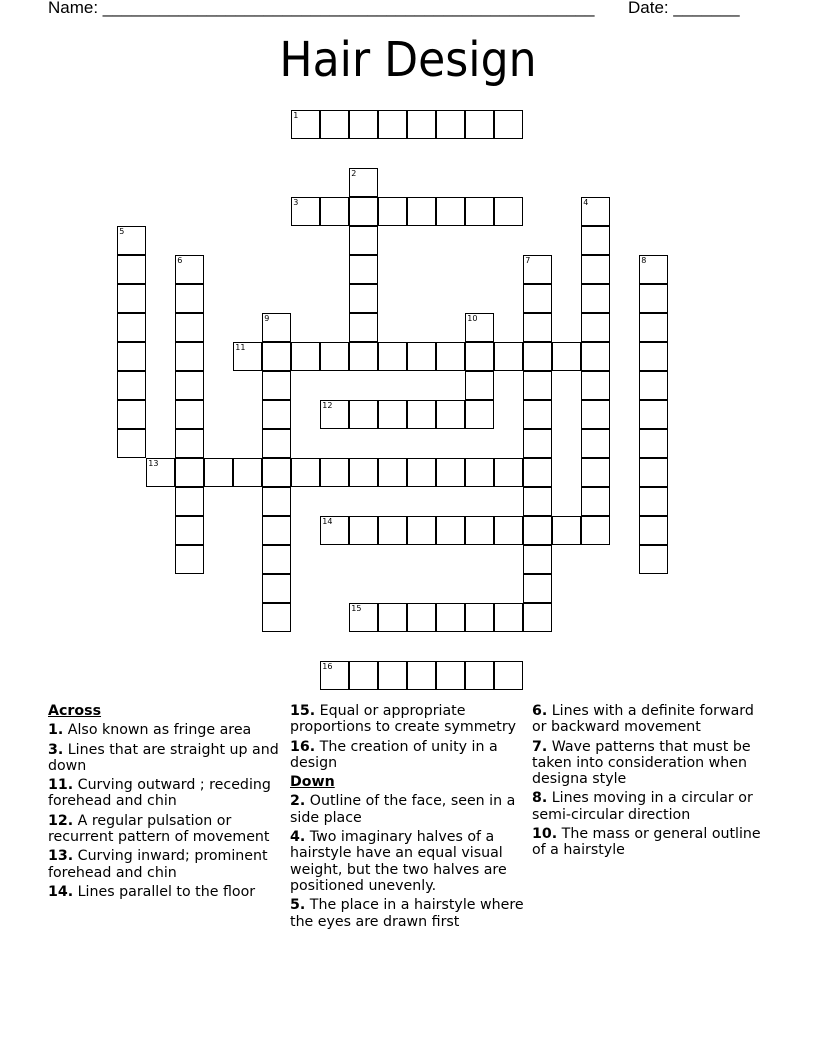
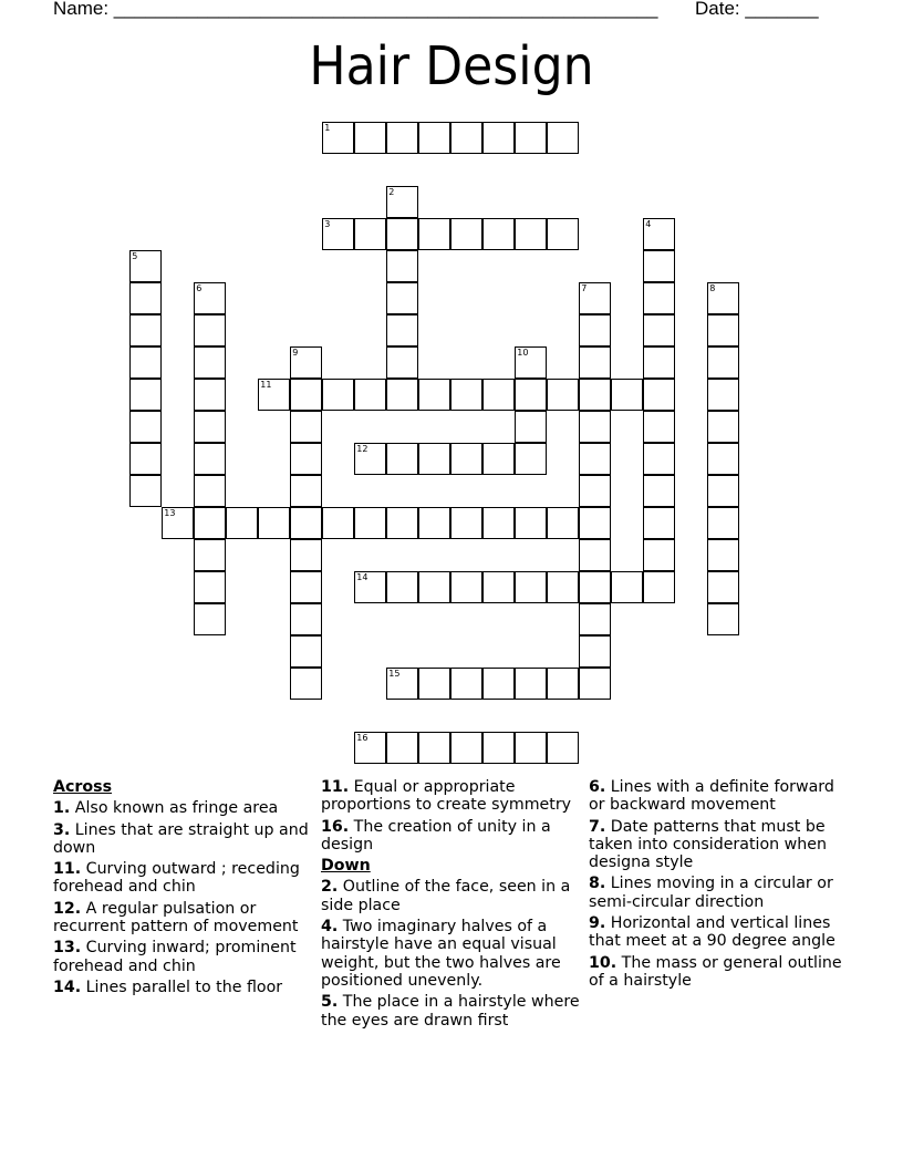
  Name: ____________________________________________________
  Date: _______
  Hair Design
  1
  2
  3
  4
  5
  6
  7
  8
  9
  10
  11
  12
  13
  14
  15
  16
  Across
  1. Also known as fringe area
  3. Lines that are straight up and down
  11. Curving outward ; receding forehead and chin
  12. A regular pulsation or recurrent pattern of movement
  13. Curving inward; prominent forehead and chin
  14. Lines parallel to the floor
- 15. Equal or appropriate proportions to create symmetry
+ 11. Equal or appropriate proportions to create symmetry
  16. The creation of unity in a design
  Down
  2. Outline of the face, seen in a side place
  4. Two imaginary halves of a hairstyle have an equal visual weight, but the two halves are positioned unevenly.
  5. The place in a hairstyle where the eyes are drawn first
  6. Lines with a definite forward or backward movement
- 7. Wave patterns that must be taken into consideration when designa style
+ 7. Date patterns that must be taken into consideration when designa style
  8. Lines moving in a circular or semi-circular direction
+ 9. Horizontal and vertical lines that meet at a 90 degree angle
  10. The mass or general outline of a hairstyle
